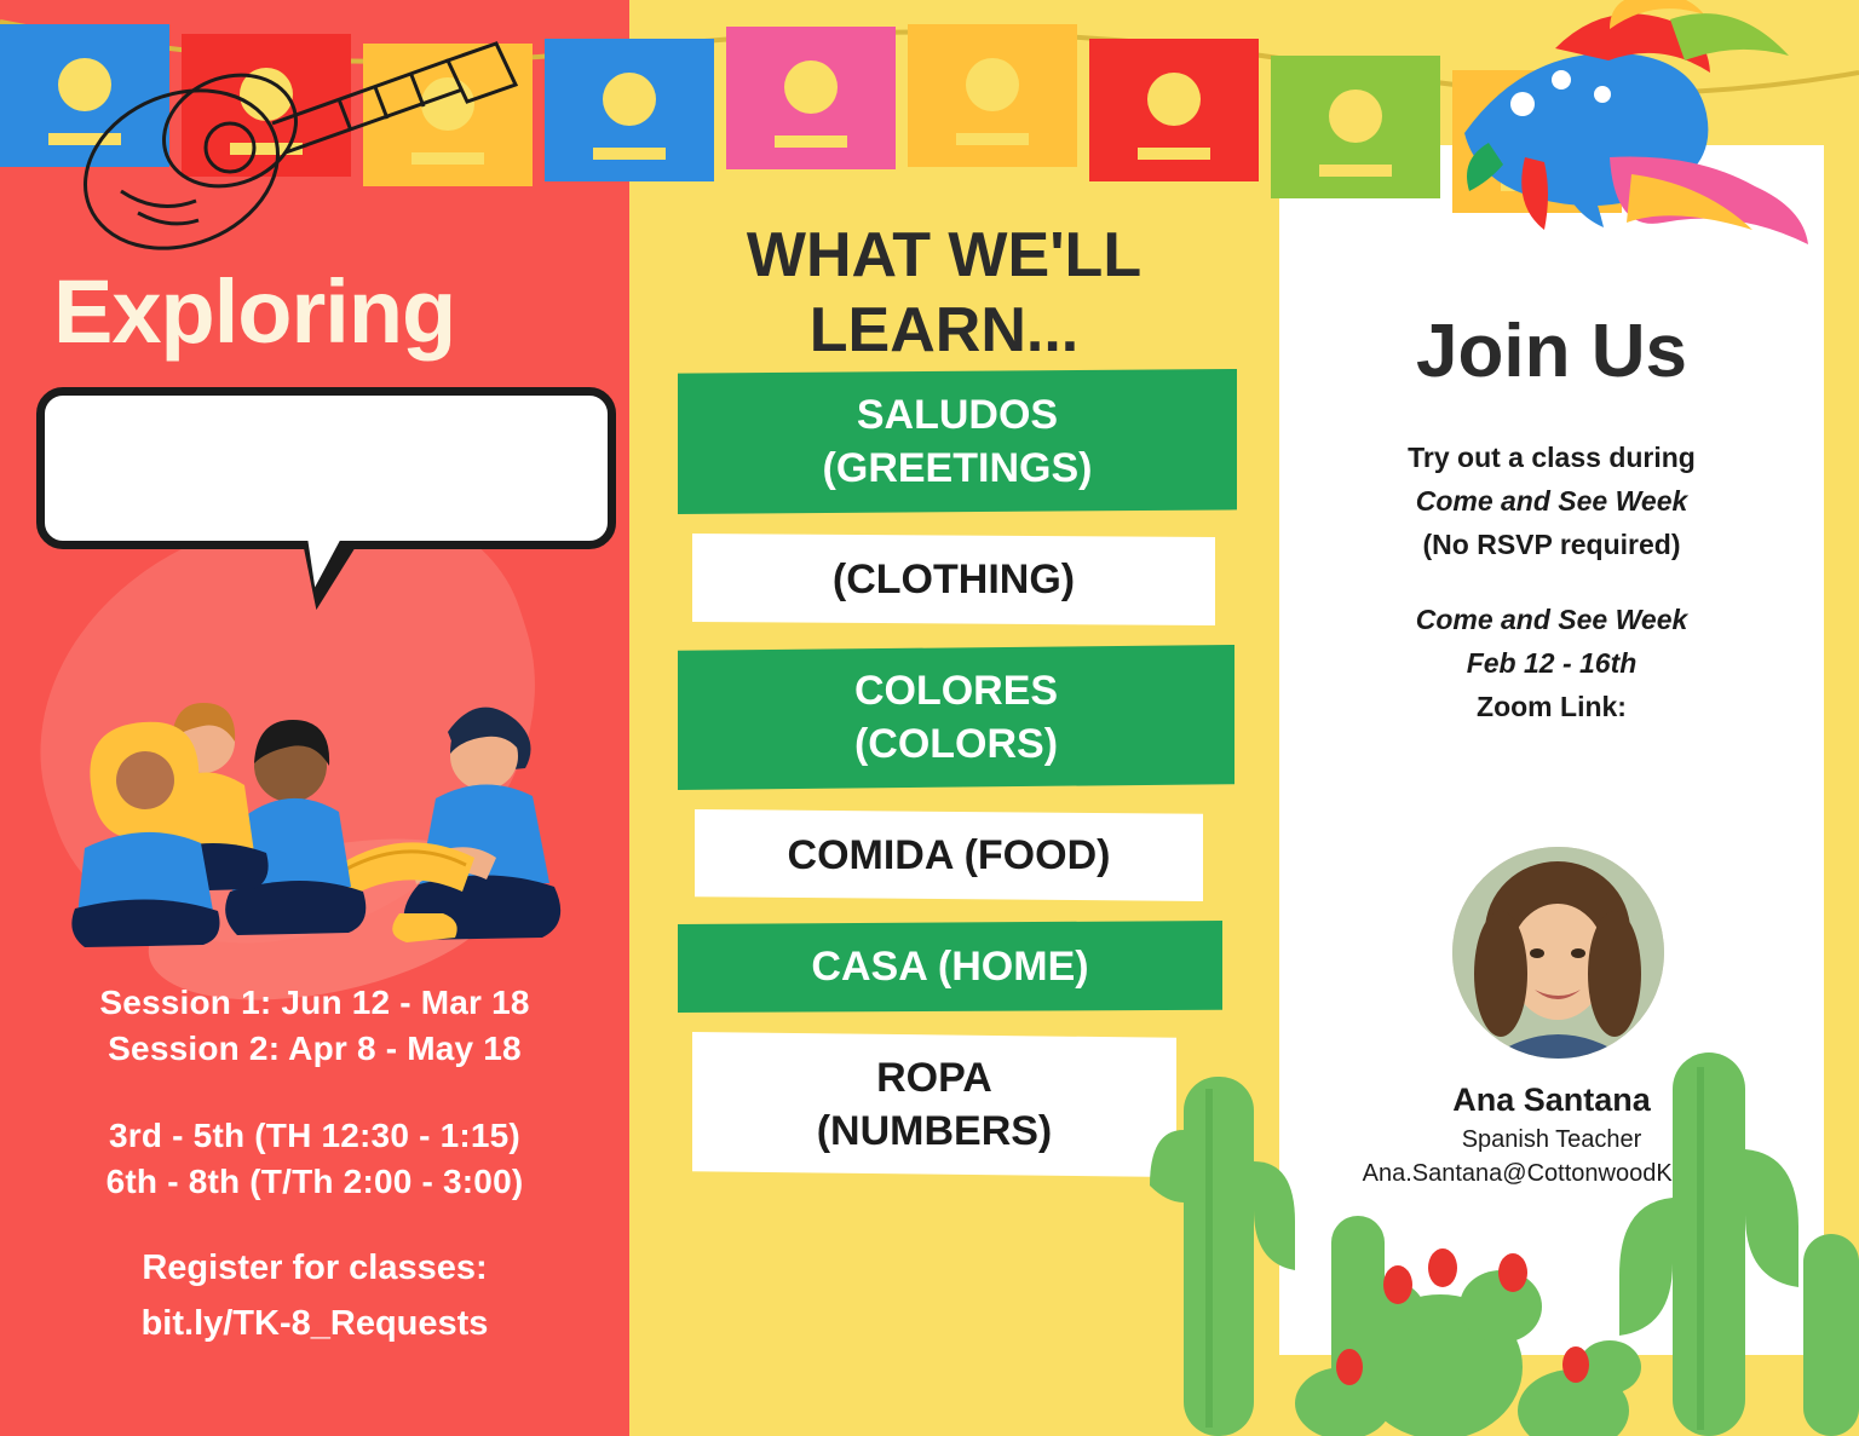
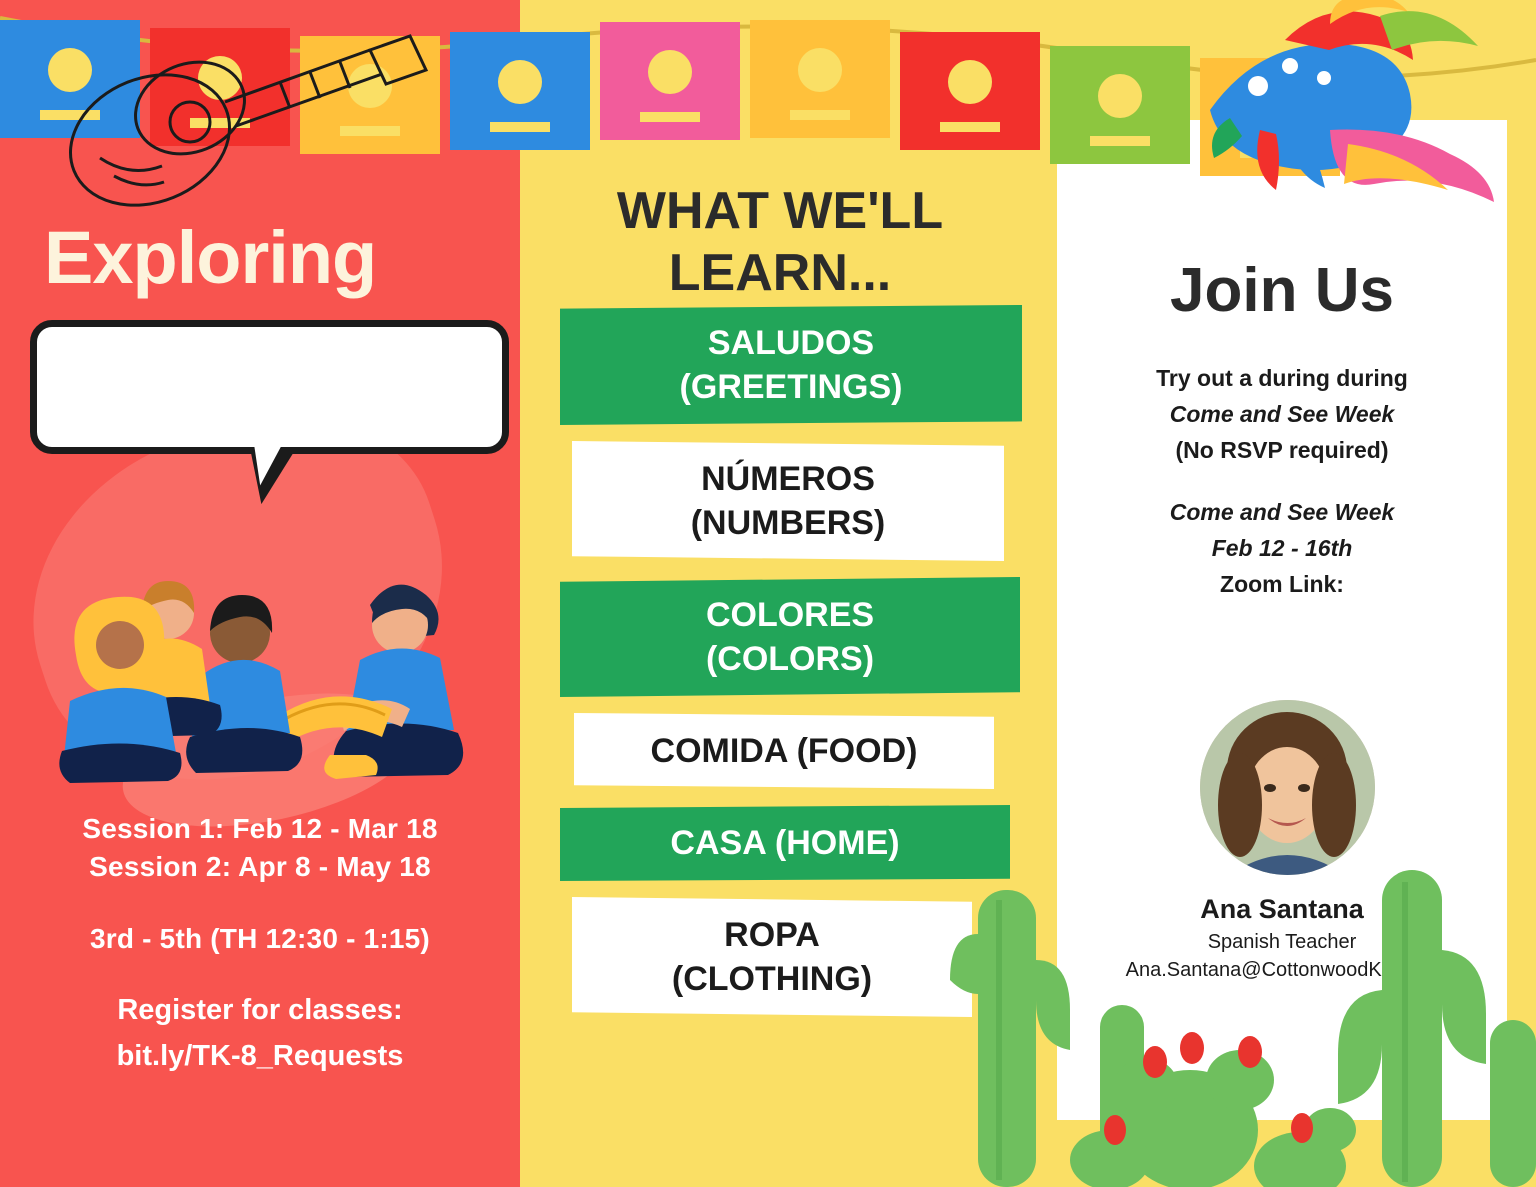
  Exploring
- Session 1: Jun 12 - Mar 18
+ Session 1: Feb 12 - Mar 18
  Session 2: Apr 8 - May 18
  3rd - 5th (TH 12:30 - 1:15)
- 6th - 8th (T/Th 2:00 - 3:00)
  Register for classes:
  bit.ly/TK-8_Requests
  WHAT WE'LL
  LEARN...
  SALUDOS
  (GREETINGS)
+ NÚMEROS
- (CLOTHING)
+ (NUMBERS)
  COLORES
  (COLORS)
  COMIDA (FOOD)
  CASA (HOME)
  ROPA
- (NUMBERS)
+ (CLOTHING)
  Join Us
- Try out a class during
+ Try out a during during
  Come and See Week
  (No RSVP required)
  Come and See Week
  Feb 12 - 16th
  Zoom Link:
  Ana Santana
  Spanish Teacher
  Ana.Santana@CottonwoodK
